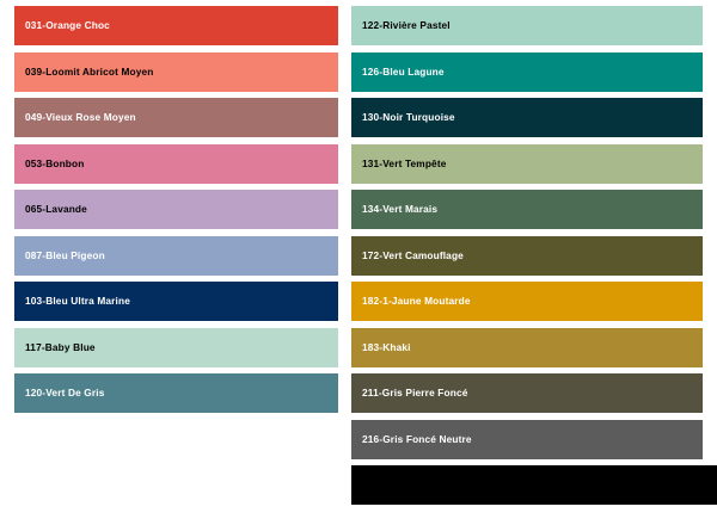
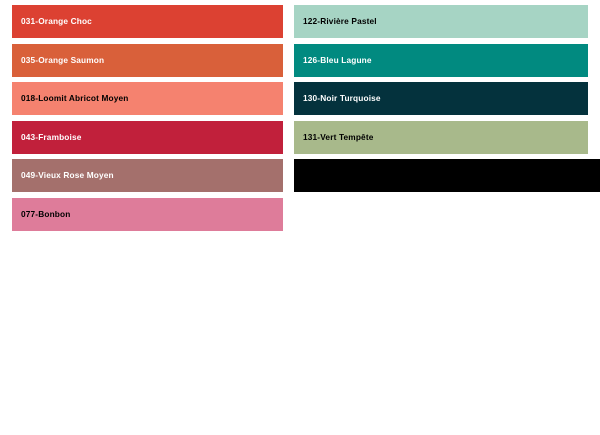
  031-Orange Choc
+ 035-Orange Saumon
- 039-Loomit Abricot Moyen
+ 018-Loomit Abricot Moyen
+ 043-Framboise
  049-Vieux Rose Moyen
- 053-Bonbon
+ 077-Bonbon
- 065-Lavande
- 087-Bleu Pigeon
- 103-Bleu Ultra Marine
- 117-Baby Blue
- 120-Vert De Gris
  122-Rivière Pastel
  126-Bleu Lagune
  130-Noir Turquoise
  131-Vert Tempête
- 134-Vert Marais
- 172-Vert Camouflage
- 182-1-Jaune Moutarde
- 183-Khaki
- 211-Gris Pierre Foncé
- 216-Gris Foncé Neutre
